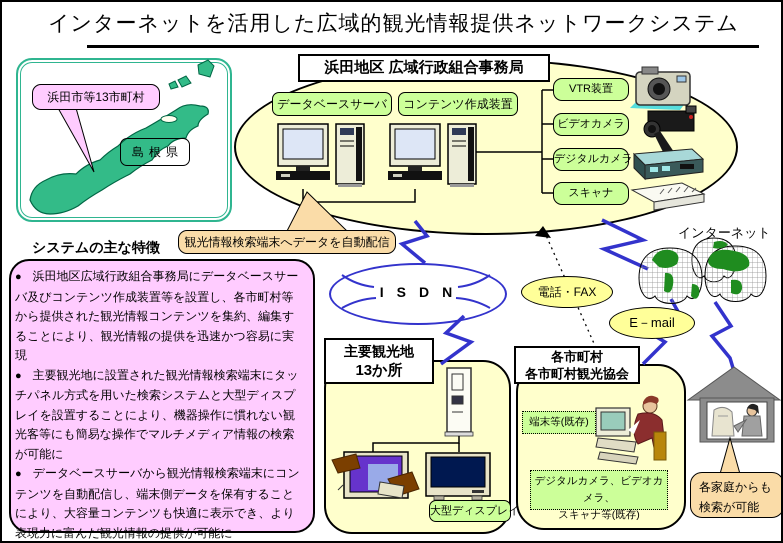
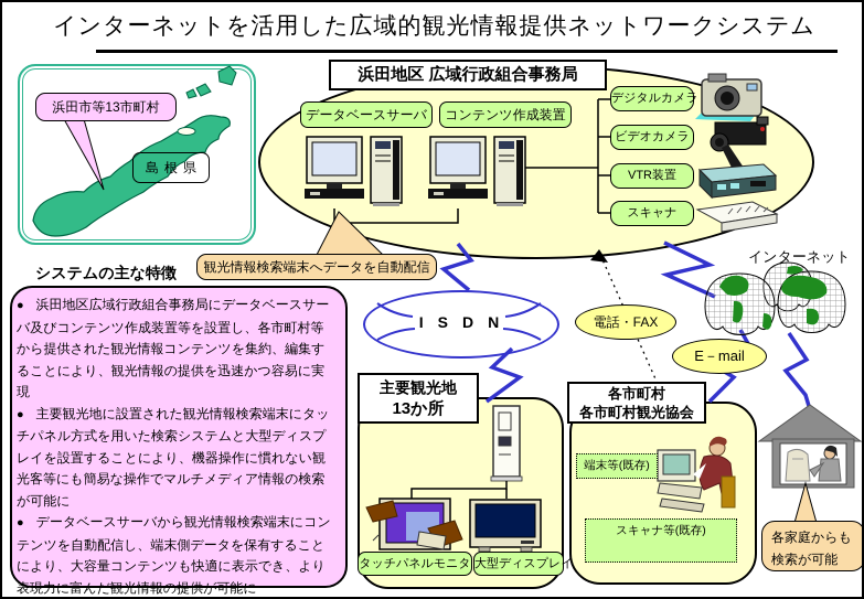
  インターネットを活用した広域的観光情報提供ネットワークシステム
  浜田市等13市町村
  島根県
  浜田地区 広域行政組合事務局
  データベースサーバ
  コンテンツ作成装置
- VTR装置
+ デジタルカメラ
  ビデオカメラ
- デジタルカメラ
+ VTR装置
  スキャナ
  観光情報検索端末へデータを自動配信
  システムの主な特徴
  浜田地区広域行政組合事務局にデータベースサーバ及びコンテンツ作成装置等を設置し、各市町村等から提供された観光情報コンテンツを集約、編集することにより、観光情報の提供を迅速かつ容易に実現
  主要観光地に設置された観光情報検索端末にタッチパネル方式を用いた検索システムと大型ディスプレイを設置することにより、機器操作に慣れない観光客等にも簡易な操作でマルチメディア情報の検索が可能に
  データベースサーバから観光情報検索端末にコンテンツを自動配信し、端末側データを保有することにより、大容量コンテンツも快適に表示でき、より表現力に富んだ観光情報の提供が可能に
  ISDN
  電話・FAX
  E－mail
  インターネット
  主要観光地
  13か所
+ タッチパネルモニタ
  大型ディスプレイ
  各市町村
  各市町村観光協会
  端末等(既存)
- デジタルカメラ、ビデオカメラ、
  スキャナ等(既存)
  各家庭からも
  検索が可能
